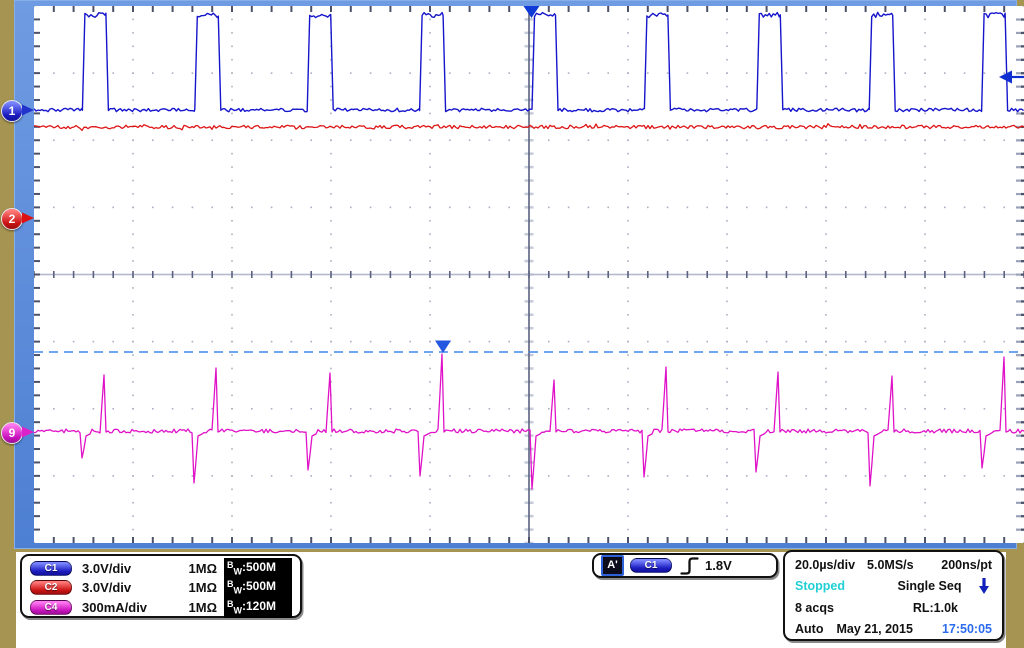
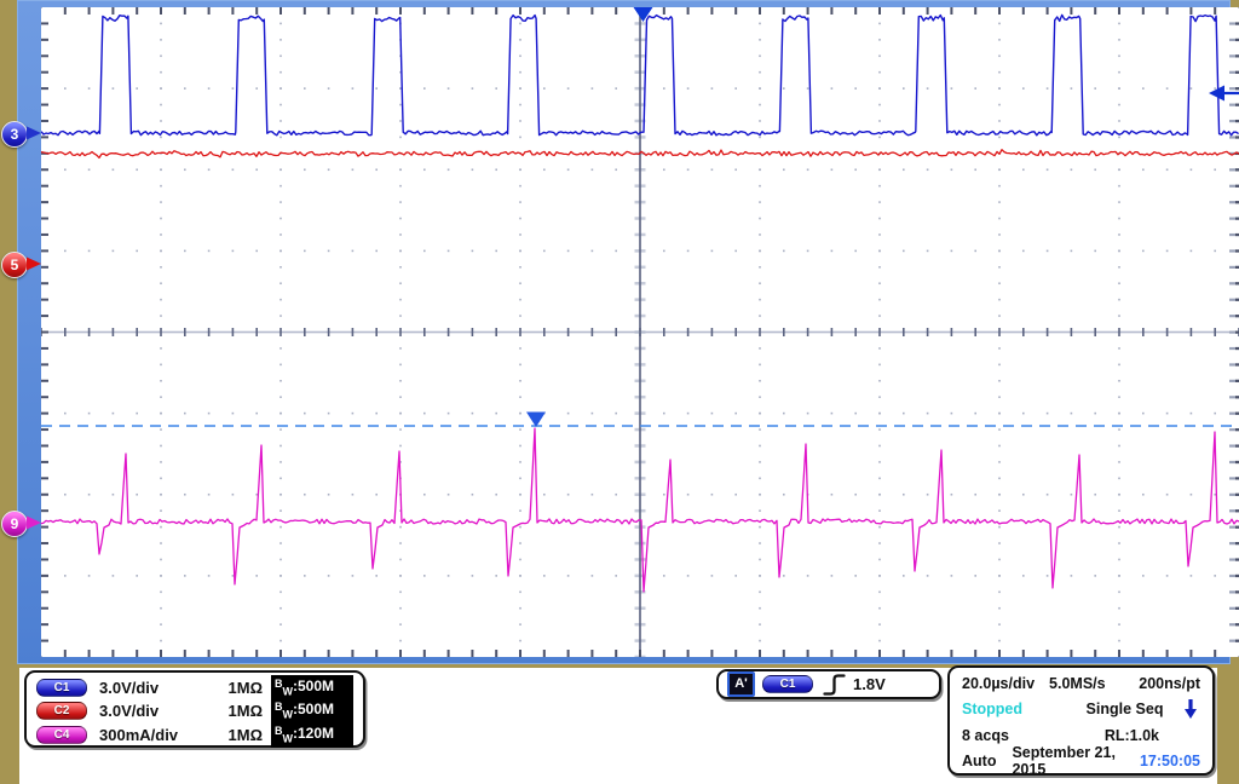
- 1
+ 3
- 2
+ 5
  9
  C1
  3.0V/div
  1MΩ
  BW:500M
  C2
  3.0V/div
  1MΩ
  BW:500M
  C4
  300mA/div
  1MΩ
  BW:120M
  A'
  C1
  1.8V
  20.0µs/div
  5.0MS/s
  200ns/pt
  Stopped
  Single Seq
  8 acqs
  RL:1.0k
  Auto
- May 21, 2015
+ September 21, 2015
  17:50:05
